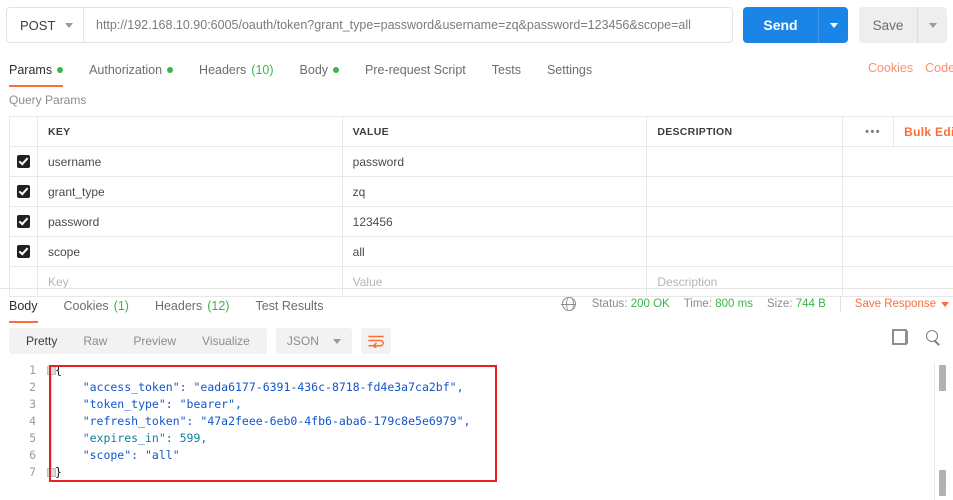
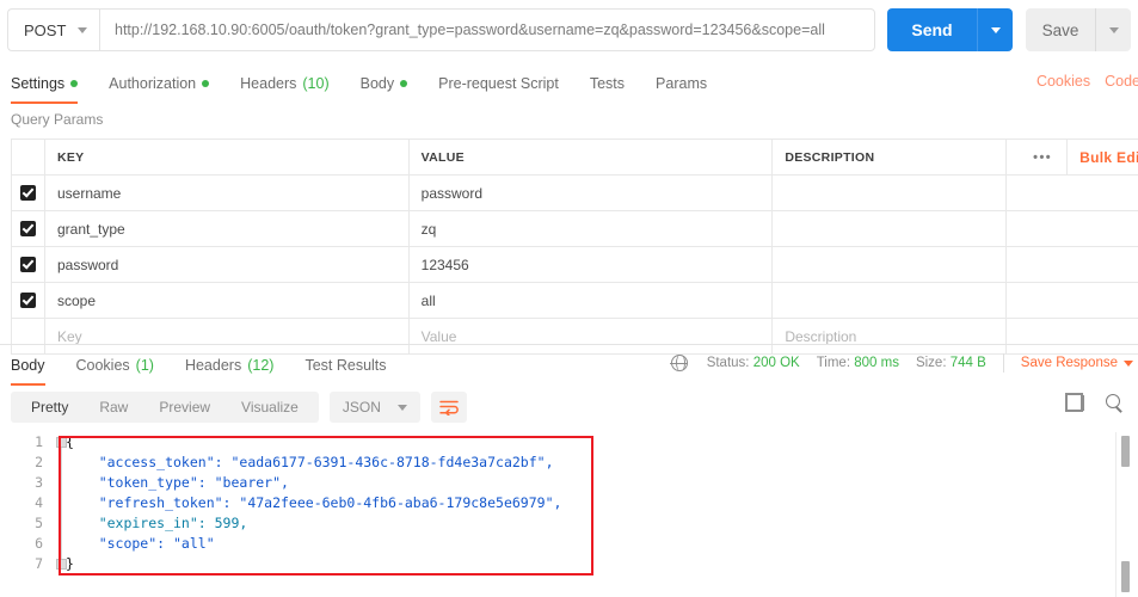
  POST
  http://192.168.10.90:6005/oauth/token?grant_type=password&username=zq&password=123456&scope=all
  Send
  Save
- Params
+ Settings
  Authorization
  Headers
  (10)
  Body
  Pre-request Script
  Tests
- Settings
+ Params
  Cookies
  Code
  Query Params
  KEY
  VALUE
  DESCRIPTION
  •••
  Bulk Ed
  username
  password
  grant_type
  zq
  password
  123456
  scope
  all
  Key
  Value
  Description
  Body
  Cookies
  (1)
  Headers
  (12)
  Test Results
  Status: 200 OK
  Time: 800 ms
  Size: 744 B
  Save Response
  Pretty
  Raw
  Preview
  Visualize
  JSON
  1
  2
  3
  4
  5
  6
  7
  {
  "access_token": "eada6177-6391-436c-8718-fd4e3a7ca2bf",
  "token_type": "bearer",
  "refresh_token": "47a2feee-6eb0-4fb6-aba6-179c8e5e6979",
  "expires_in": 599,
  "scope": "all"
  }
